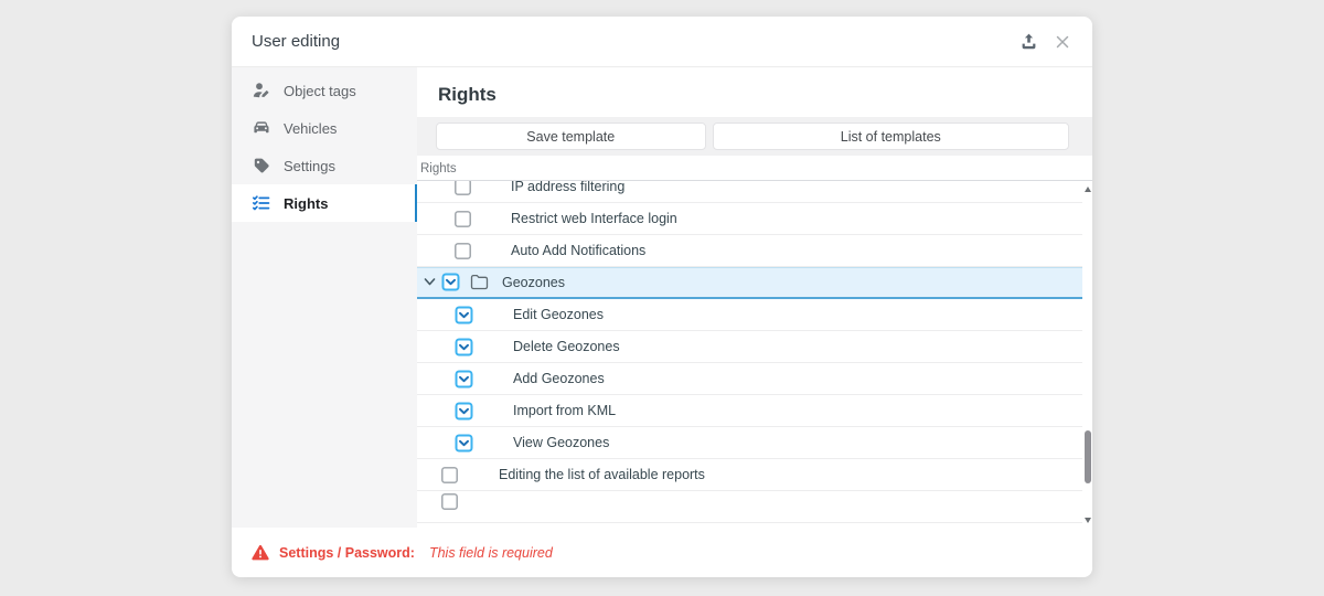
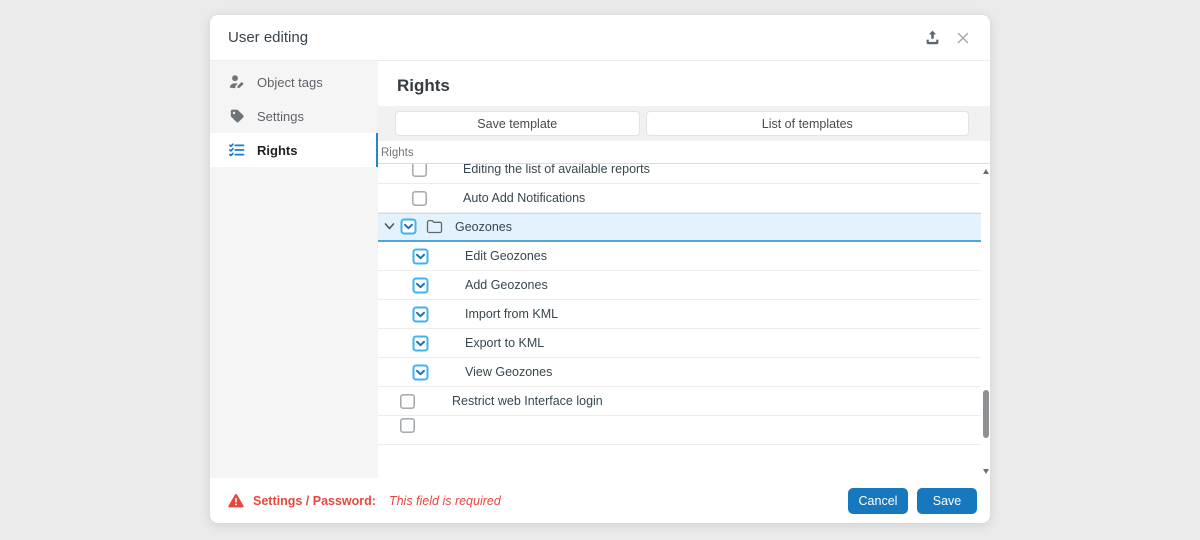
  User editing
  Object tags
- Vehicles
  Settings
  Rights
  Rights
  Save template
  List of templates
  Rights
- IP address filtering
- Restrict web Interface login
+ Editing the list of available reports
  Auto Add Notifications
  Geozones
  Edit Geozones
- Delete Geozones
  Add Geozones
  Import from KML
+ Export to KML
  View Geozones
- Editing the list of available reports
+ Restrict web Interface login
  Settings / Password:
  This field is required
+ Cancel
+ Save
